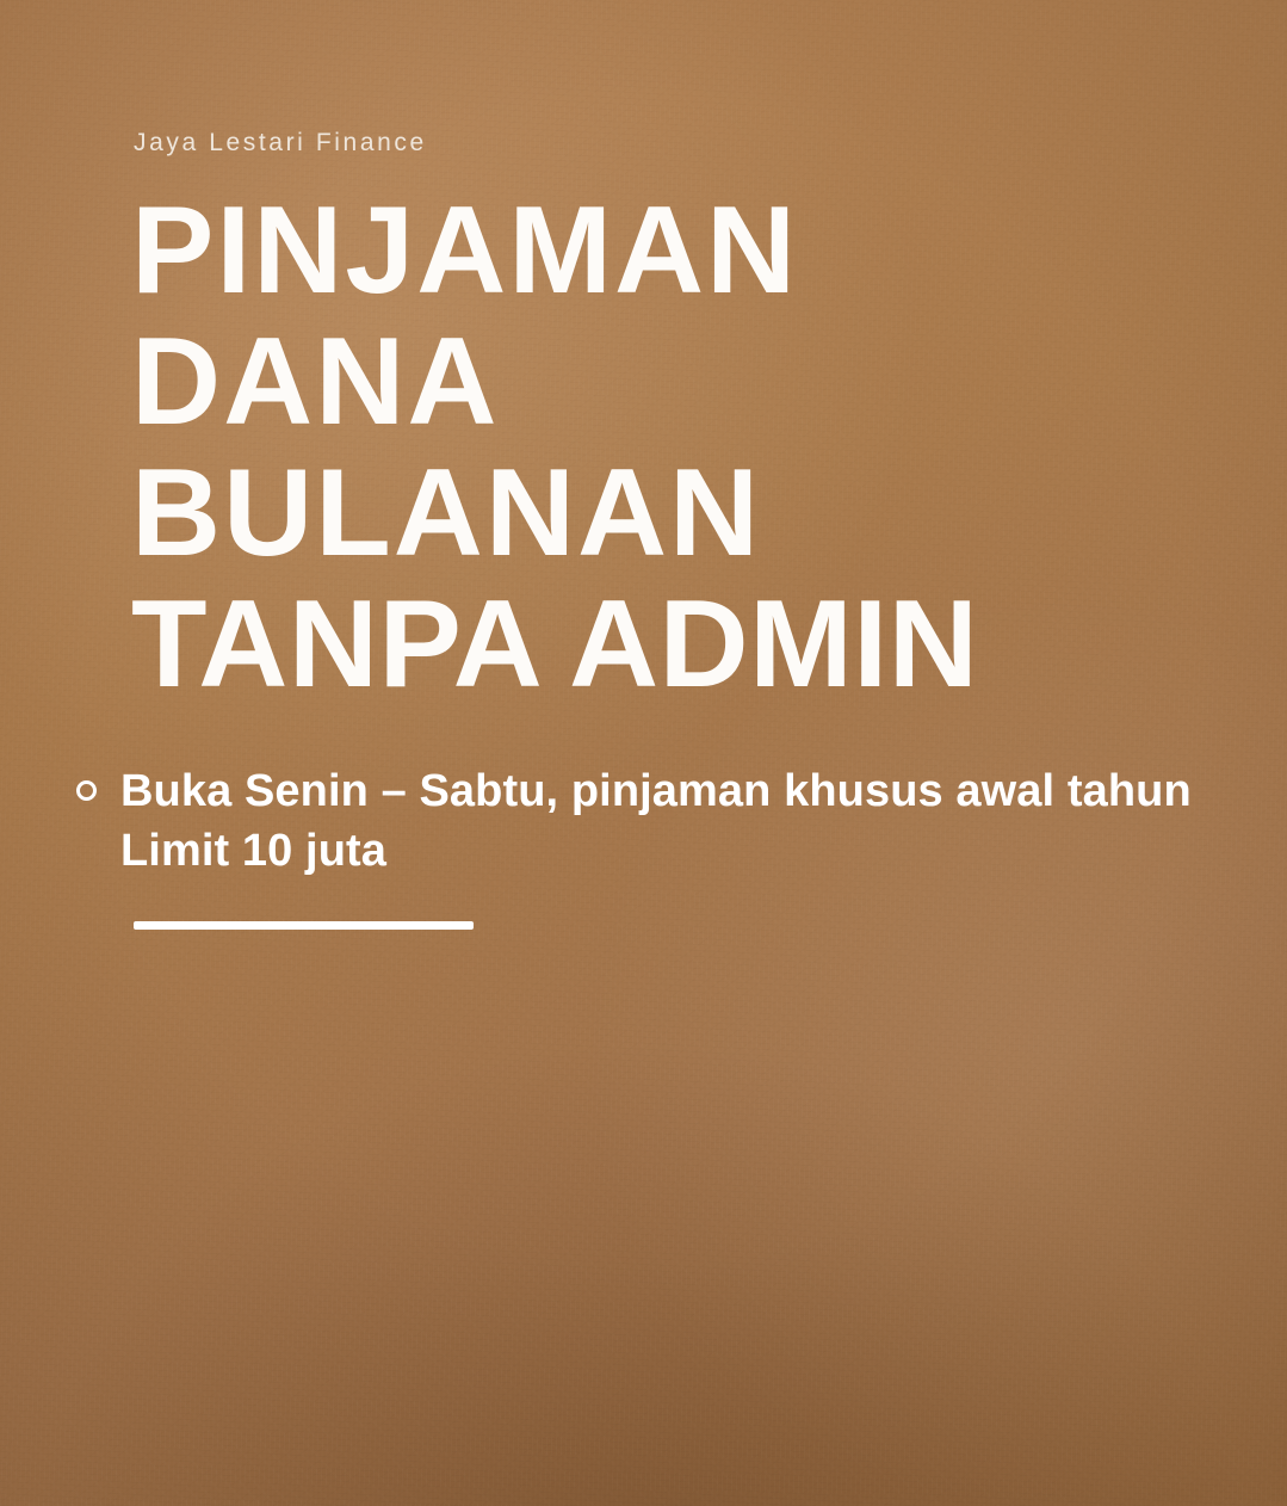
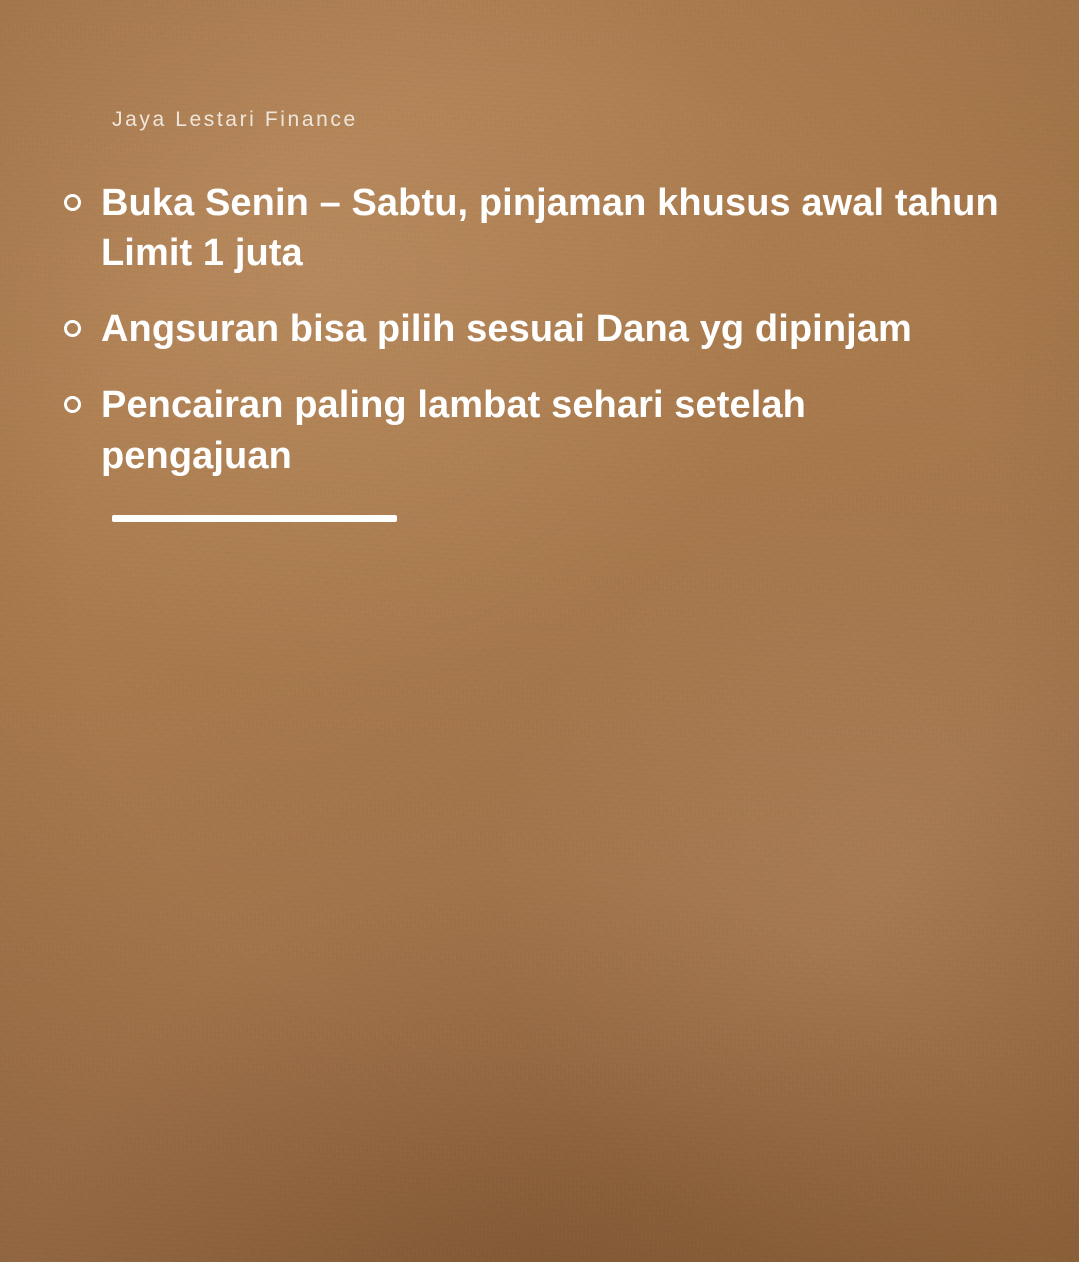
  Jaya Lestari Finance
- PINJAMAN
- DANA
- BULANAN
- TANPA ADMIN
- Buka Senin – Sabtu, pinjaman khusus awal tahun Limit 10 juta
+ Buka Senin – Sabtu, pinjaman khusus awal tahun Limit 1 juta
+ Angsuran bisa pilih sesuai Dana yg dipinjam
+ Pencairan paling lambat sehari setelah pengajuan
